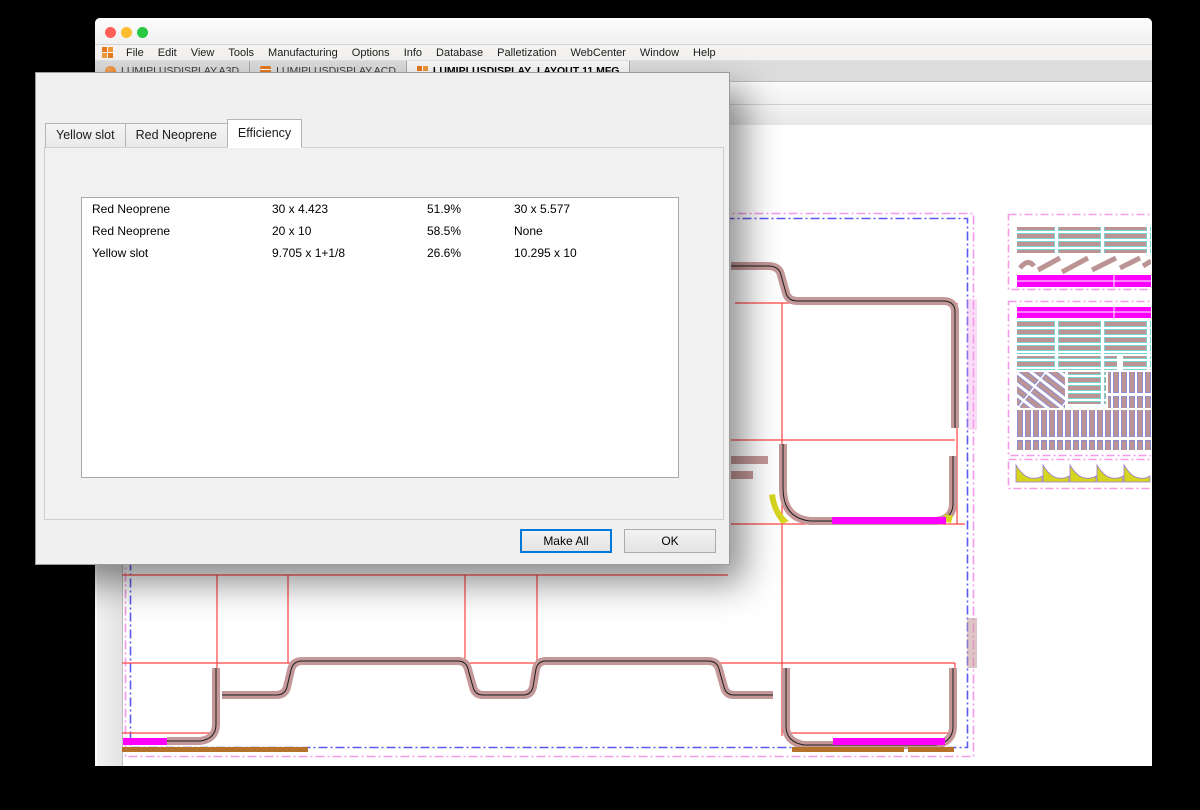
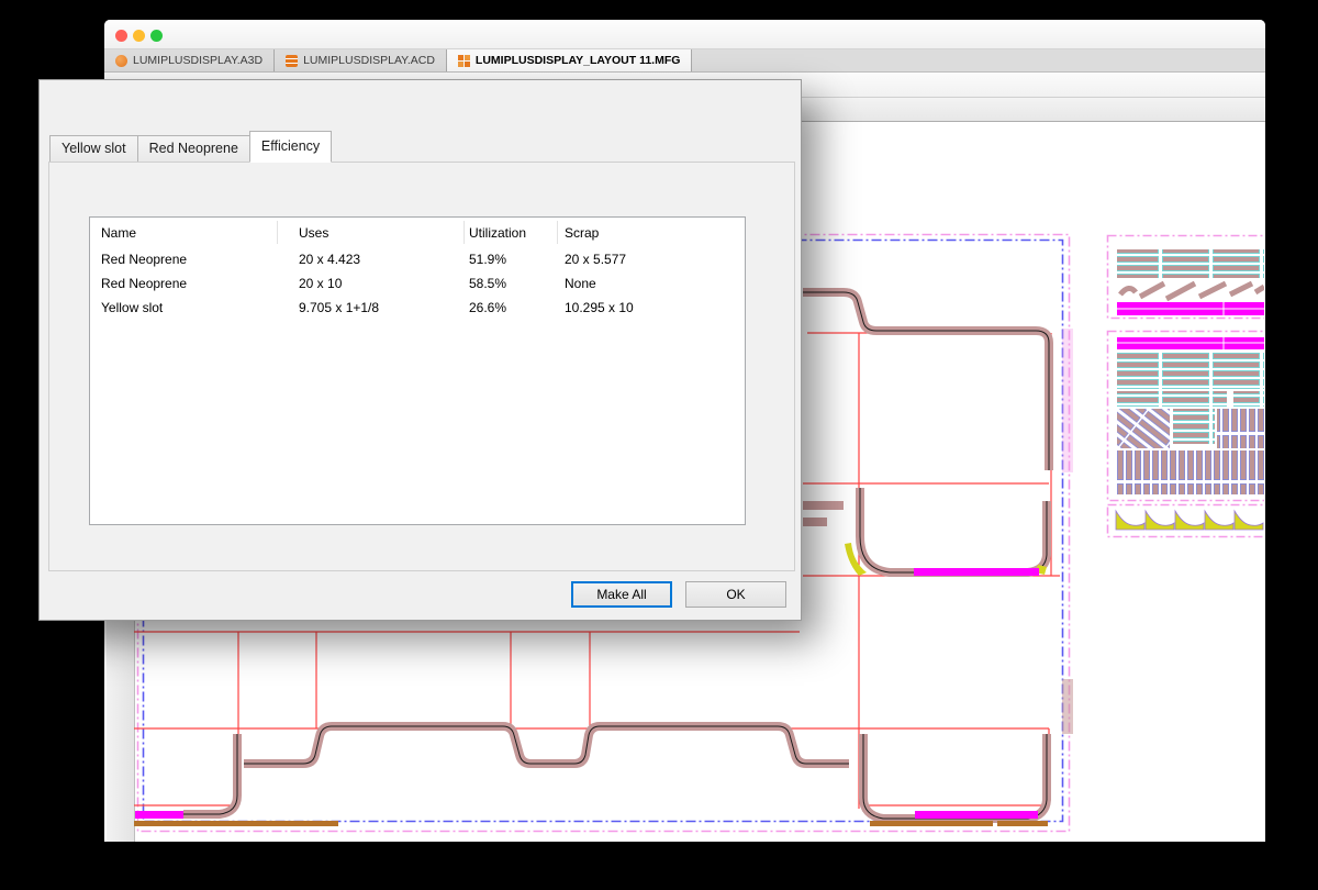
- File
- Edit
- View
- Tools
- Manufacturing
- Options
- Info
- Database
- Palletization
- WebCenter
- Window
- Help
  LUMIPLUSDISPLAY.A3D
  LUMIPLUSDISPLAY.ACD
  LUMIPLUSDISPLAY_LAYOUT 11.MFG
  Yellow slot
  Red Neoprene
  Efficiency
+ Name
+ Uses
+ Utilization
+ Scrap
  Red Neoprene
- 30 x 4.423
+ 20 x 4.423
  51.9%
- 30 x 5.577
+ 20 x 5.577
  Red Neoprene
  20 x 10
  58.5%
  None
  Yellow slot
  9.705 x 1+1/8
  26.6%
  10.295 x 10
  Make All
  OK
